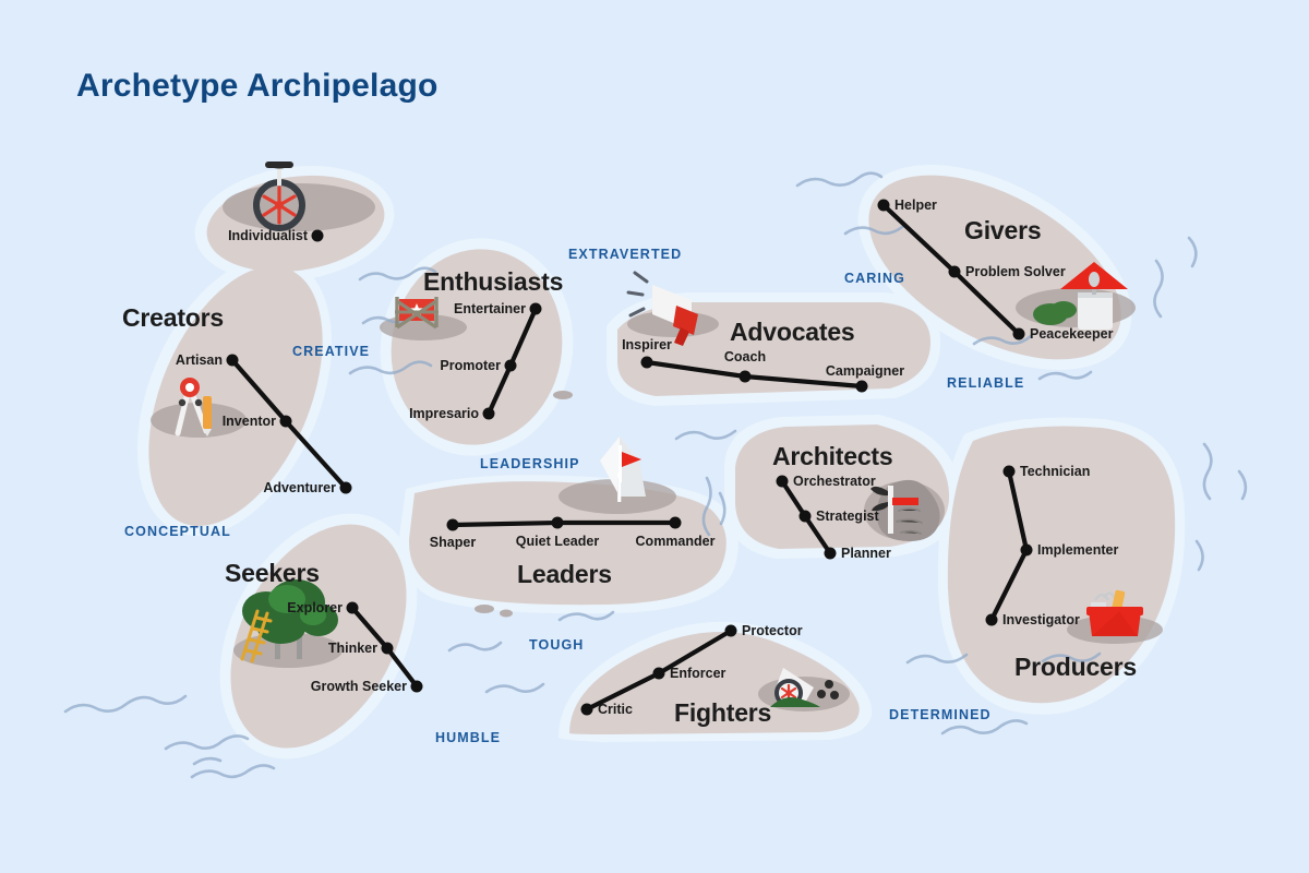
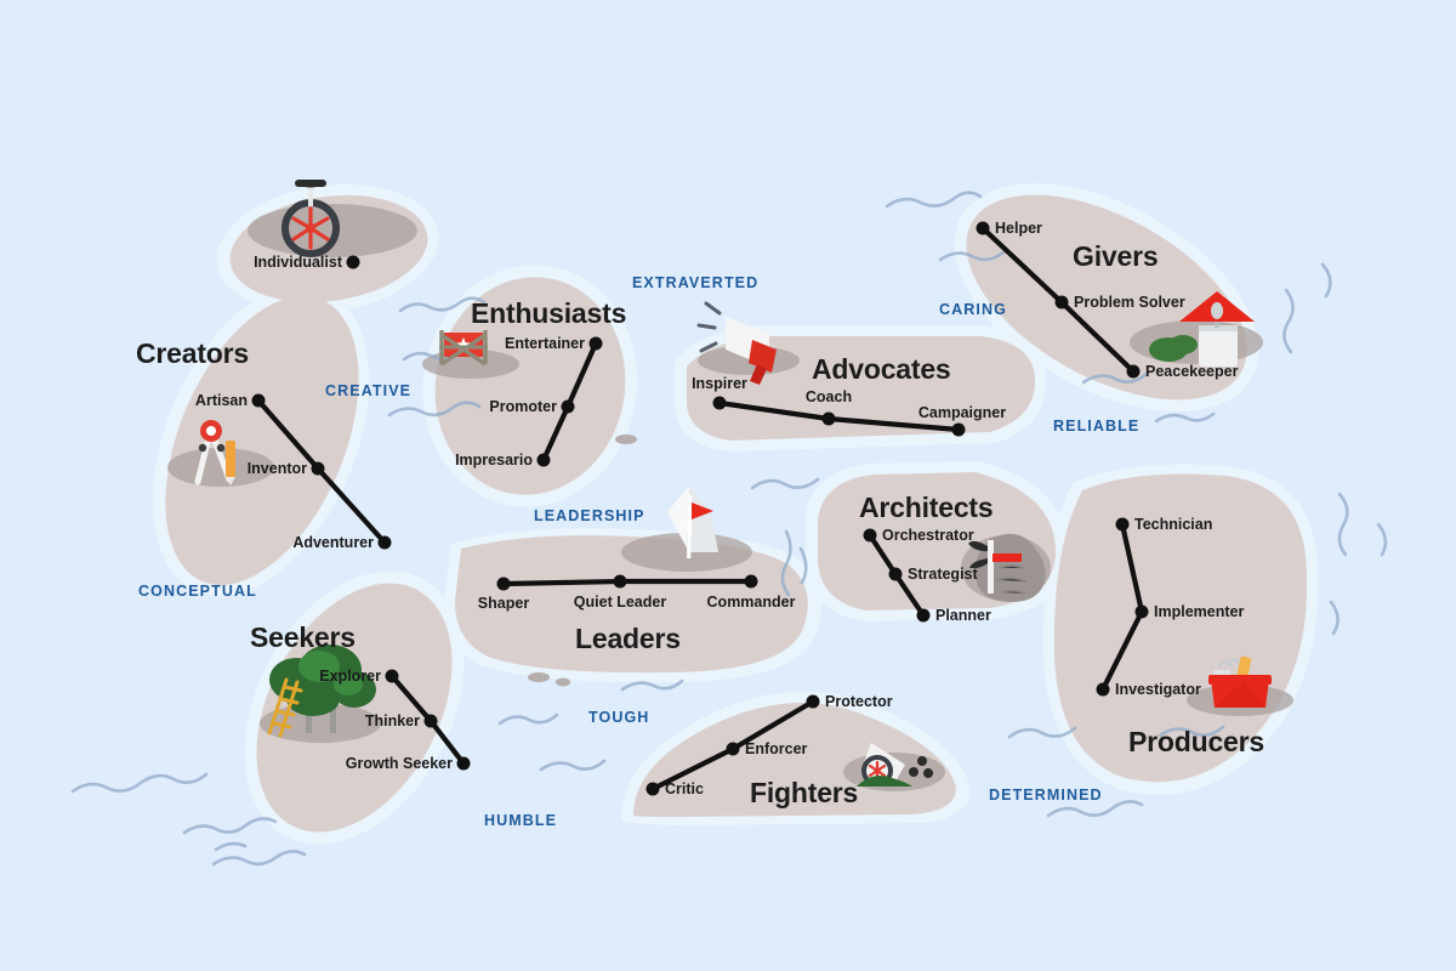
- Archetype Archipelago
  EXTRAVERTED
  CARING
  CREATIVE
  RELIABLE
  LEADERSHIP
  CONCEPTUAL
  TOUGH
  DETERMINED
  HUMBLE
  Creators
  Enthusiasts
  Advocates
  Givers
  Architects
  Producers
  Leaders
  Seekers
  Fighters
  Individualist
  Artisan
  Inventor
  Adventurer
  Entertainer
  Promoter
  Impresario
  Inspirer
  Coach
  Campaigner
  Helper
  Problem Solver
  Peacekeeper
  Orchestrator
  Strategist
  Planner
  Technician
  Implementer
  Investigator
  Shaper
  Quiet Leader
  Commander
  Explorer
  Thinker
  Growth Seeker
  Protector
  Enforcer
  Critic
